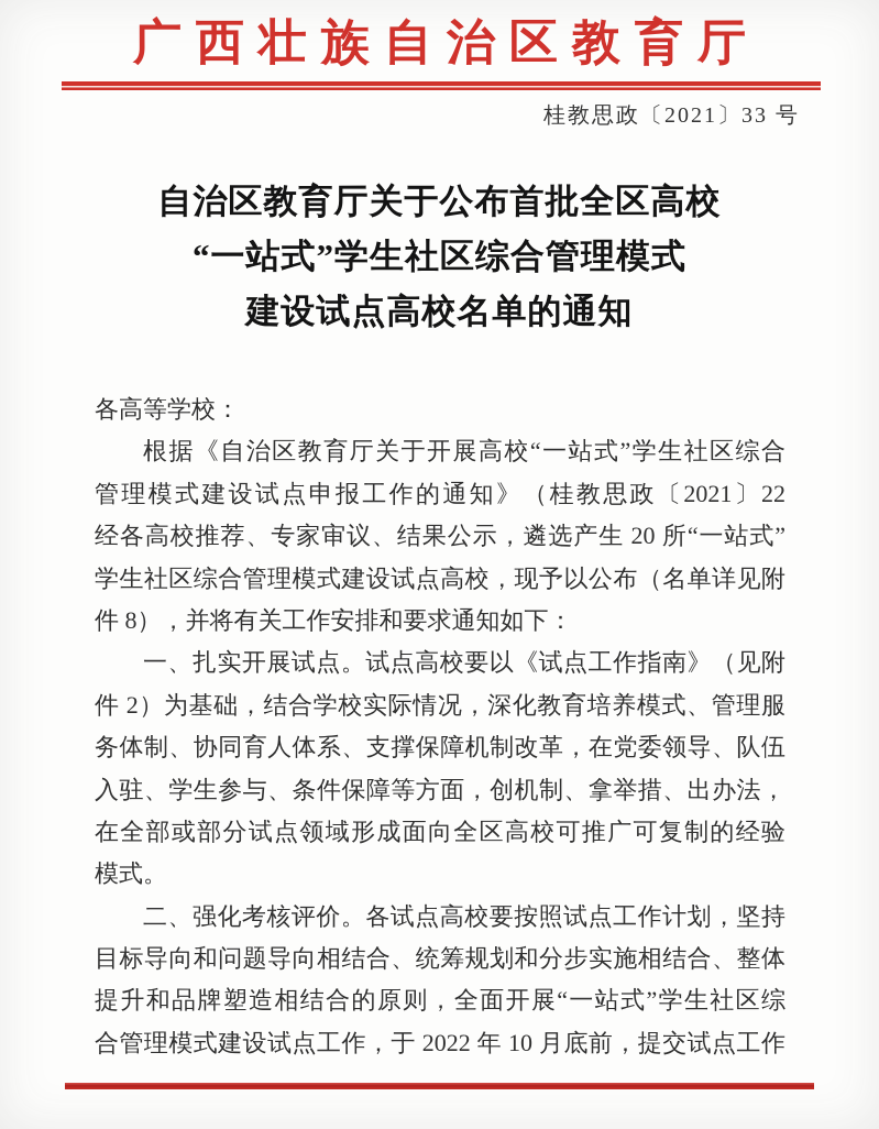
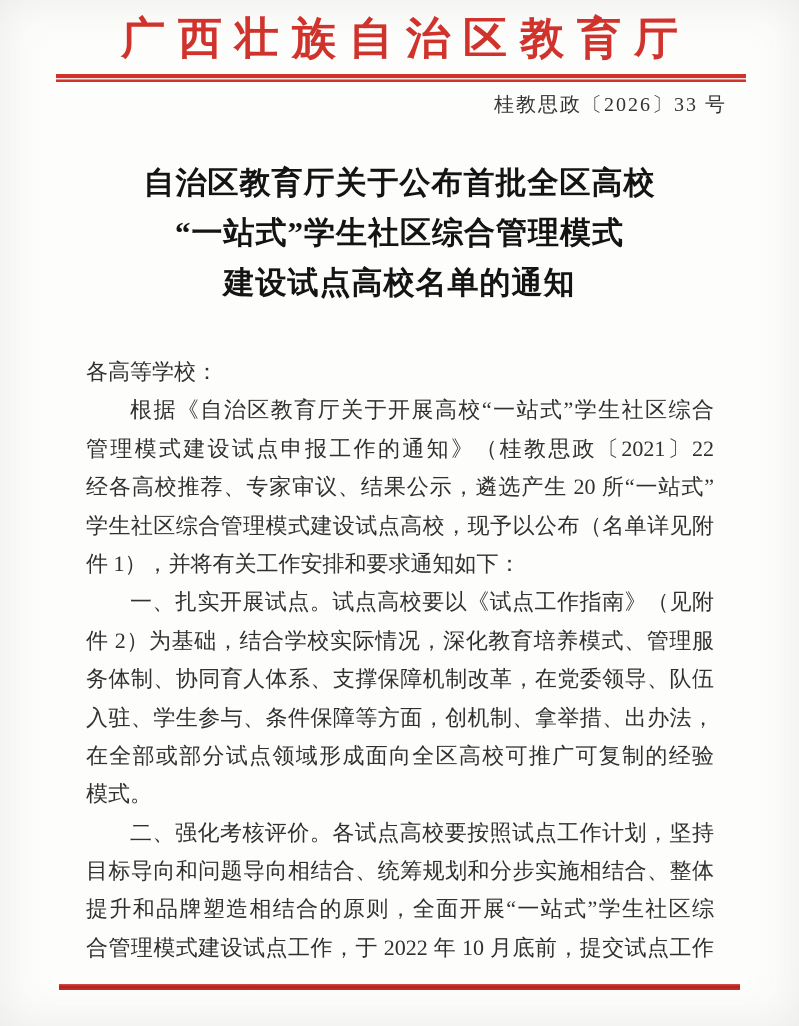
  广西壮族自治区教育厅
- 桂教思政〔2021〕33 号
+ 桂教思政〔2026〕33 号
  自治区教育厅关于公布首批全区高校
  “一站式”学生社区综合管理模式
  建设试点高校名单的通知
  各高等学校：
  根据《自治区教育厅关于开展高校“一站式”学生社区综合
  管理模式建设试点申报工作的通知》（桂教思政〔2021〕22
  经各高校推荐、专家审议、结果公示，遴选产生 20 所“一站式”
  学生社区综合管理模式建设试点高校，现予以公布（名单详见附
- 件 8），并将有关工作安排和要求通知如下：
+ 件 1），并将有关工作安排和要求通知如下：
  一、扎实开展试点。试点高校要以《试点工作指南》（见附
  件 2）为基础，结合学校实际情况，深化教育培养模式、管理服
  务体制、协同育人体系、支撑保障机制改革，在党委领导、队伍
  入驻、学生参与、条件保障等方面，创机制、拿举措、出办法，
  在全部或部分试点领域形成面向全区高校可推广可复制的经验
  模式。
  二、强化考核评价。各试点高校要按照试点工作计划，坚持
  目标导向和问题导向相结合、统筹规划和分步实施相结合、整体
  提升和品牌塑造相结合的原则，全面开展“一站式”学生社区综
  合管理模式建设试点工作，于 2022 年 10 月底前，提交试点工作
